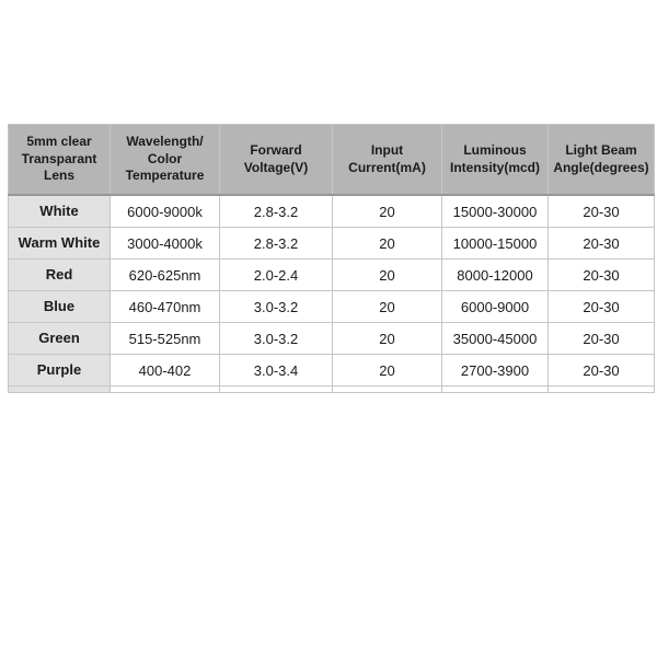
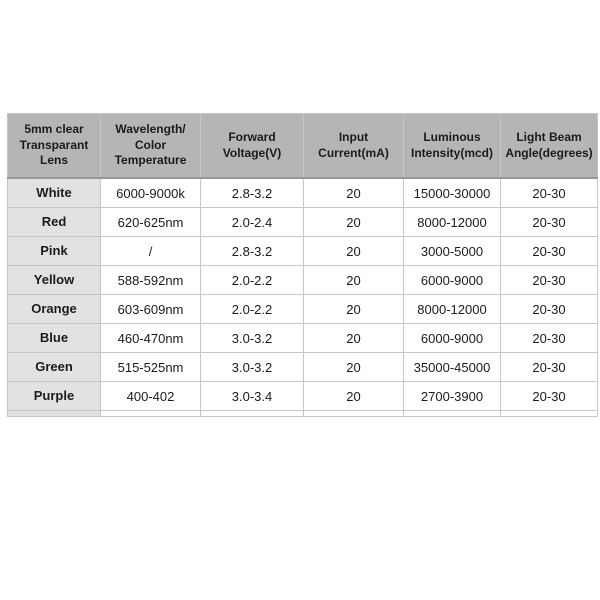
  5mm clear Transparant Lens	Wavelength/ Color Temperature	Forward Voltage(V)	Input Current(mA)	Luminous Intensity(mcd)	Light Beam Angle(degrees)
  White	6000-9000k	2.8-3.2	20	15000-30000	20-30
- Warm White	3000-4000k	2.8-3.2	20	10000-15000	20-30
  Red	620-625nm	2.0-2.4	20	8000-12000	20-30
+ Pink	/	2.8-3.2	20	3000-5000	20-30
+ Yellow	588-592nm	2.0-2.2	20	6000-9000	20-30
+ Orange	603-609nm	2.0-2.2	20	8000-12000	20-30
  Blue	460-470nm	3.0-3.2	20	6000-9000	20-30
  Green	515-525nm	3.0-3.2	20	35000-45000	20-30
  Purple	400-402	3.0-3.4	20	2700-3900	20-30
